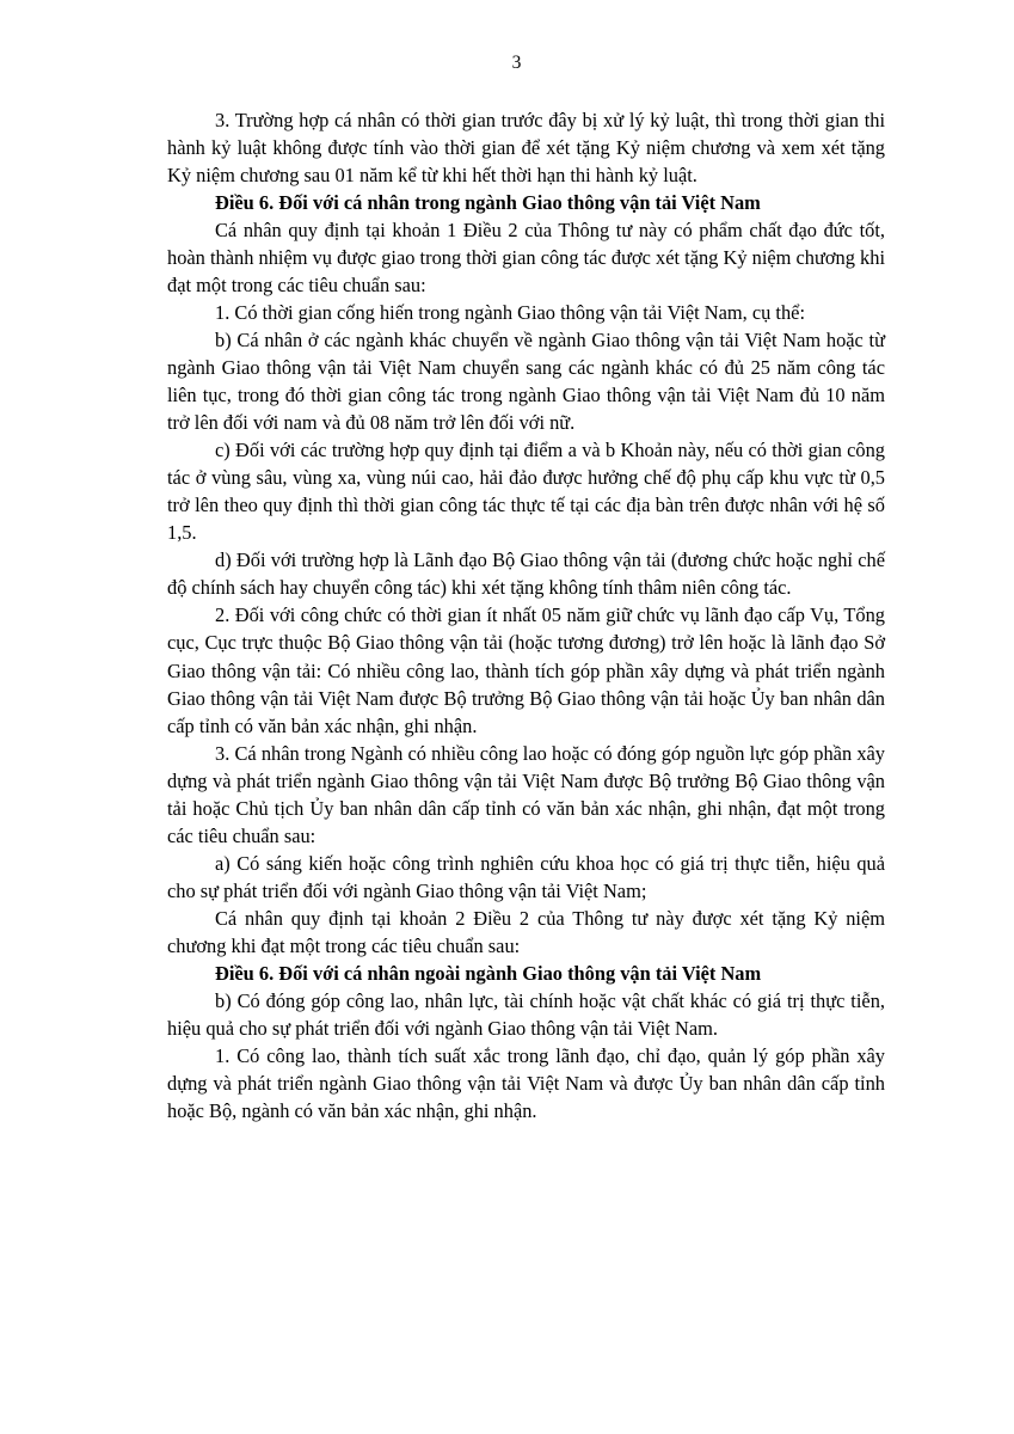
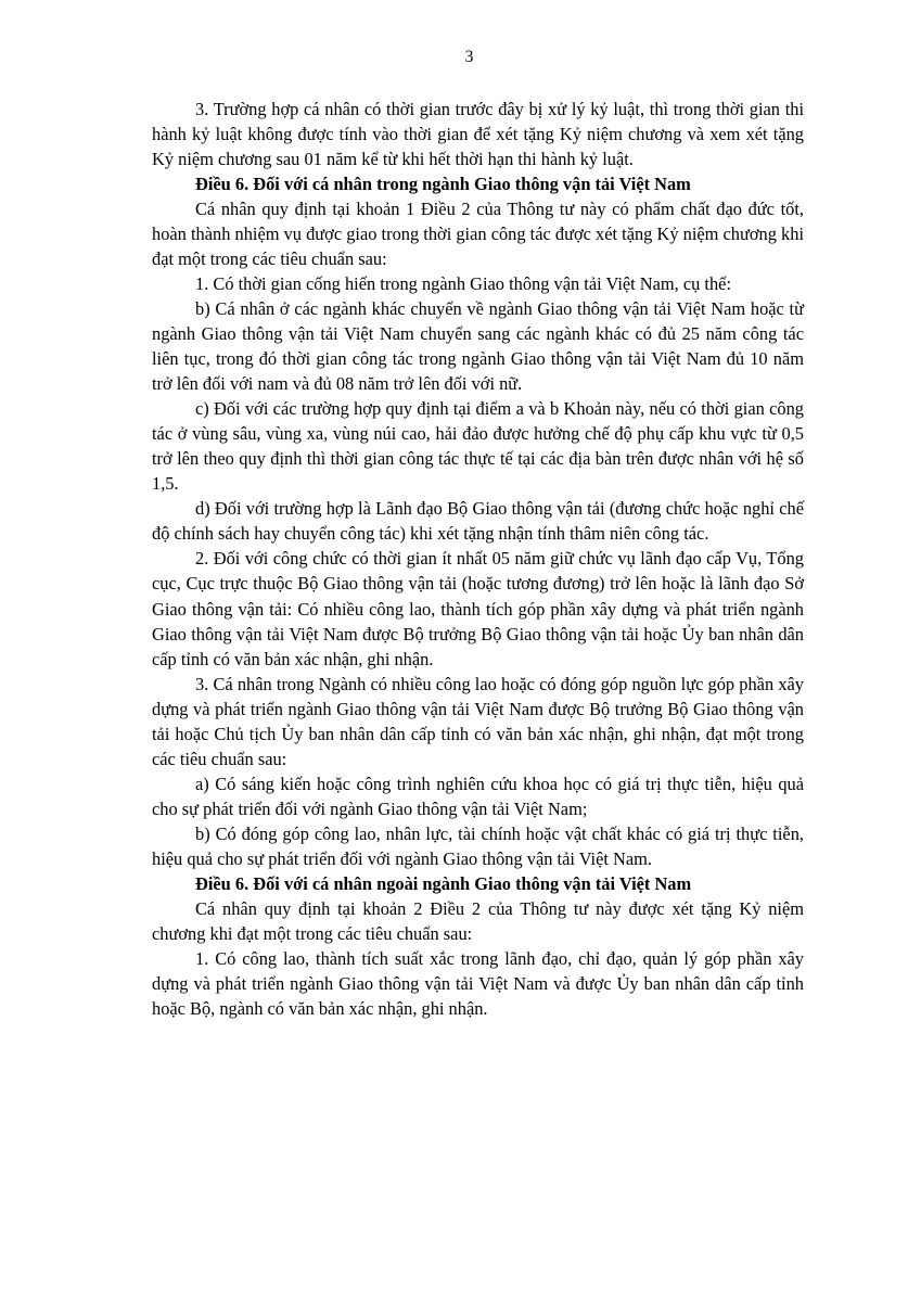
  3
  3. Trường hợp cá nhân có thời gian trước đây bị xử lý kỷ luật, thì trong thời gian thi hành kỷ luật không được tính vào thời gian để xét tặng Kỷ niệm chương và xem xét tặng Kỷ niệm chương sau 01 năm kể từ khi hết thời hạn thi hành kỷ luật.
  Điều 6. Đối với cá nhân trong ngành Giao thông vận tải Việt Nam
  Cá nhân quy định tại khoản 1 Điều 2 của Thông tư này có phẩm chất đạo đức tốt, hoàn thành nhiệm vụ được giao trong thời gian công tác được xét tặng Kỷ niệm chương khi đạt một trong các tiêu chuẩn sau:
  1. Có thời gian cống hiến trong ngành Giao thông vận tải Việt Nam, cụ thể:
  b) Cá nhân ở các ngành khác chuyển về ngành Giao thông vận tải Việt Nam hoặc từ ngành Giao thông vận tải Việt Nam chuyển sang các ngành khác có đủ 25 năm công tác liên tục, trong đó thời gian công tác trong ngành Giao thông vận tải Việt Nam đủ 10 năm trở lên đối với nam và đủ 08 năm trở lên đối với nữ.
  c) Đối với các trường hợp quy định tại điểm a và b Khoản này, nếu có thời gian công tác ở vùng sâu, vùng xa, vùng núi cao, hải đảo được hưởng chế độ phụ cấp khu vực từ 0,5 trở lên theo quy định thì thời gian công tác thực tế tại các địa bàn trên được nhân với hệ số 1,5.
- d) Đối với trường hợp là Lãnh đạo Bộ Giao thông vận tải (đương chức hoặc nghỉ chế độ chính sách hay chuyển công tác) khi xét tặng không tính thâm niên công tác.
+ d) Đối với trường hợp là Lãnh đạo Bộ Giao thông vận tải (đương chức hoặc nghỉ chế độ chính sách hay chuyển công tác) khi xét tặng nhận tính thâm niên công tác.
  2. Đối với công chức có thời gian ít nhất 05 năm giữ chức vụ lãnh đạo cấp Vụ, Tổng cục, Cục trực thuộc Bộ Giao thông vận tải (hoặc tương đương) trở lên hoặc là lãnh đạo Sở Giao thông vận tải: Có nhiều công lao, thành tích góp phần xây dựng và phát triển ngành Giao thông vận tải Việt Nam được Bộ trưởng Bộ Giao thông vận tải hoặc Ủy ban nhân dân cấp tỉnh có văn bản xác nhận, ghi nhận.
  3. Cá nhân trong Ngành có nhiều công lao hoặc có đóng góp nguồn lực góp phần xây dựng và phát triển ngành Giao thông vận tải Việt Nam được Bộ trưởng Bộ Giao thông vận tải hoặc Chủ tịch Ủy ban nhân dân cấp tỉnh có văn bản xác nhận, ghi nhận, đạt một trong các tiêu chuẩn sau:
  a) Có sáng kiến hoặc công trình nghiên cứu khoa học có giá trị thực tiễn, hiệu quả cho sự phát triển đối với ngành Giao thông vận tải Việt Nam;
- Cá nhân quy định tại khoản 2 Điều 2 của Thông tư này được xét tặng Kỷ niệm chương khi đạt một trong các tiêu chuẩn sau:
+ b) Có đóng góp công lao, nhân lực, tài chính hoặc vật chất khác có giá trị thực tiễn, hiệu quả cho sự phát triển đối với ngành Giao thông vận tải Việt Nam.
  Điều 6. Đối với cá nhân ngoài ngành Giao thông vận tải Việt Nam
- b) Có đóng góp công lao, nhân lực, tài chính hoặc vật chất khác có giá trị thực tiễn, hiệu quả cho sự phát triển đối với ngành Giao thông vận tải Việt Nam.
+ Cá nhân quy định tại khoản 2 Điều 2 của Thông tư này được xét tặng Kỷ niệm chương khi đạt một trong các tiêu chuẩn sau:
  1. Có công lao, thành tích suất xắc trong lãnh đạo, chỉ đạo, quản lý góp phần xây dựng và phát triển ngành Giao thông vận tải Việt Nam và được Ủy ban nhân dân cấp tỉnh hoặc Bộ, ngành có văn bản xác nhận, ghi nhận.
